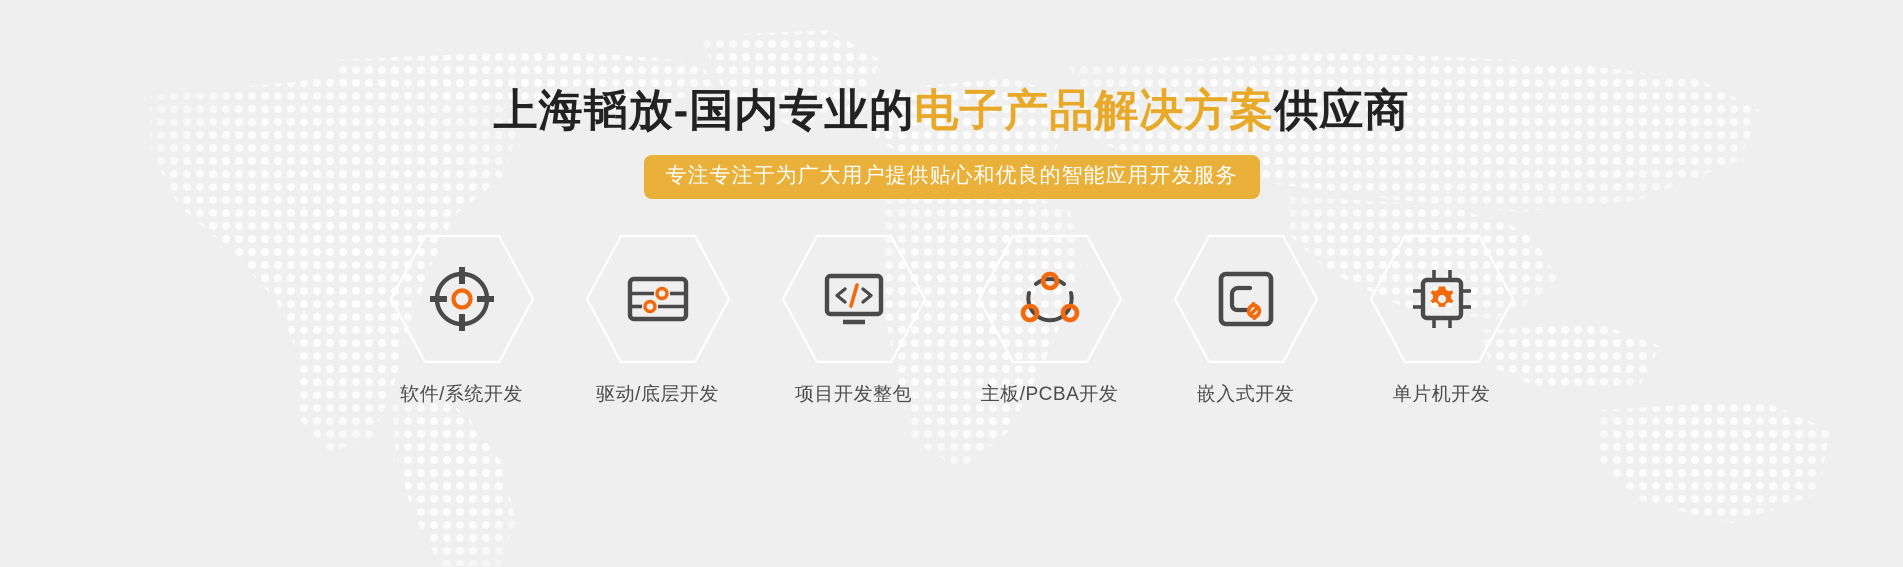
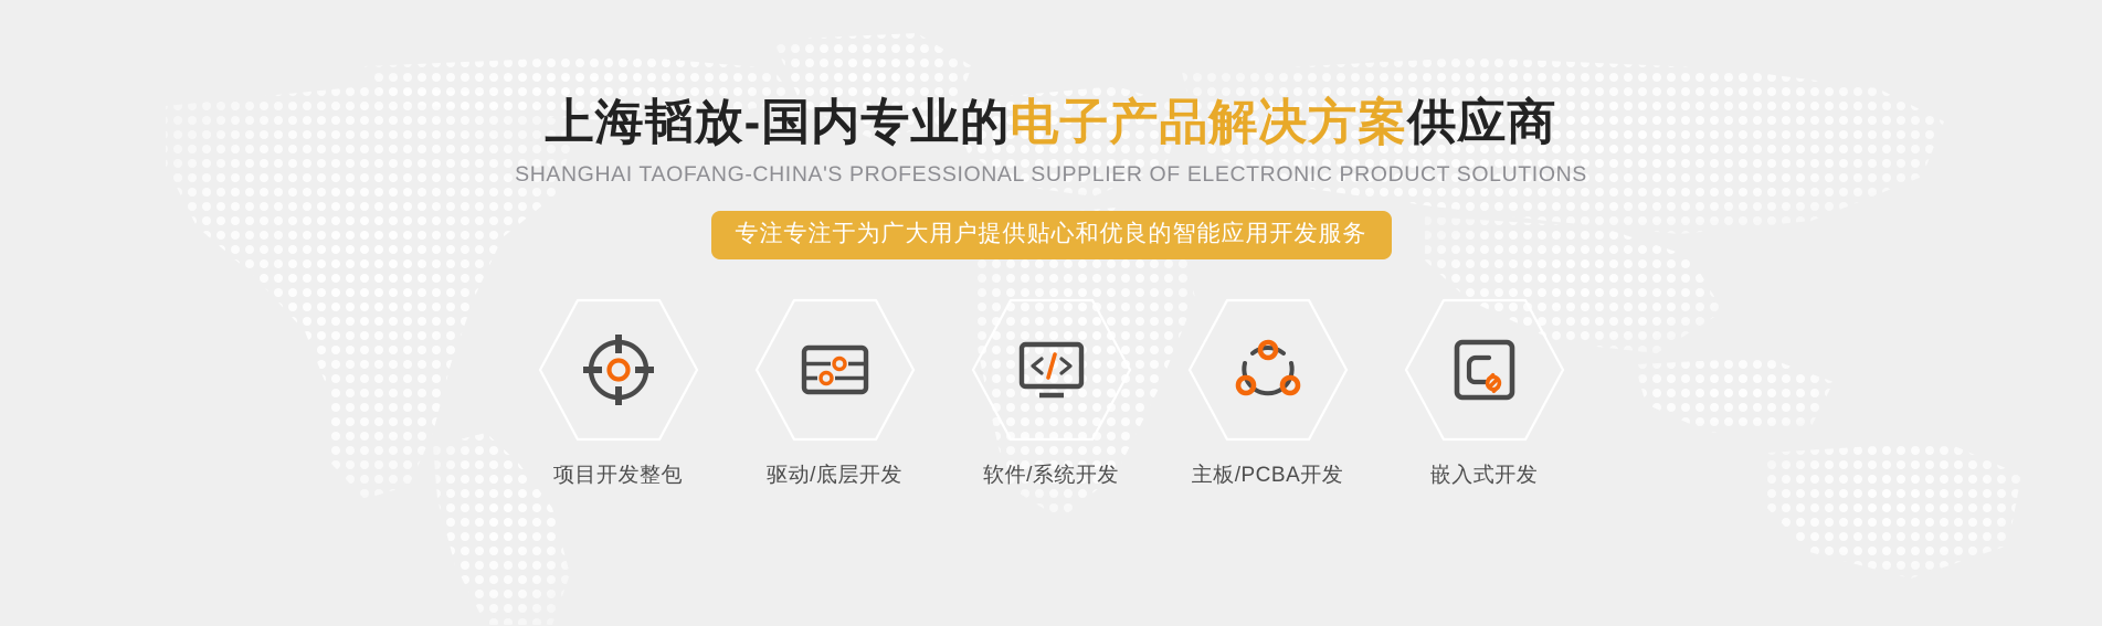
  上海韬放-国内专业的电子产品解决方案供应商
+ SHANGHAI TAOFANG-CHINA'S PROFESSIONAL SUPPLIER OF ELECTRONIC PRODUCT SOLUTIONS
  专注专注于为广大用户提供贴心和优良的智能应用开发服务
- 软件/系统开发
+ 项目开发整包
  驱动/底层开发
- 项目开发整包
+ 软件/系统开发
  主板/PCBA开发
  嵌入式开发
- 单片机开发
